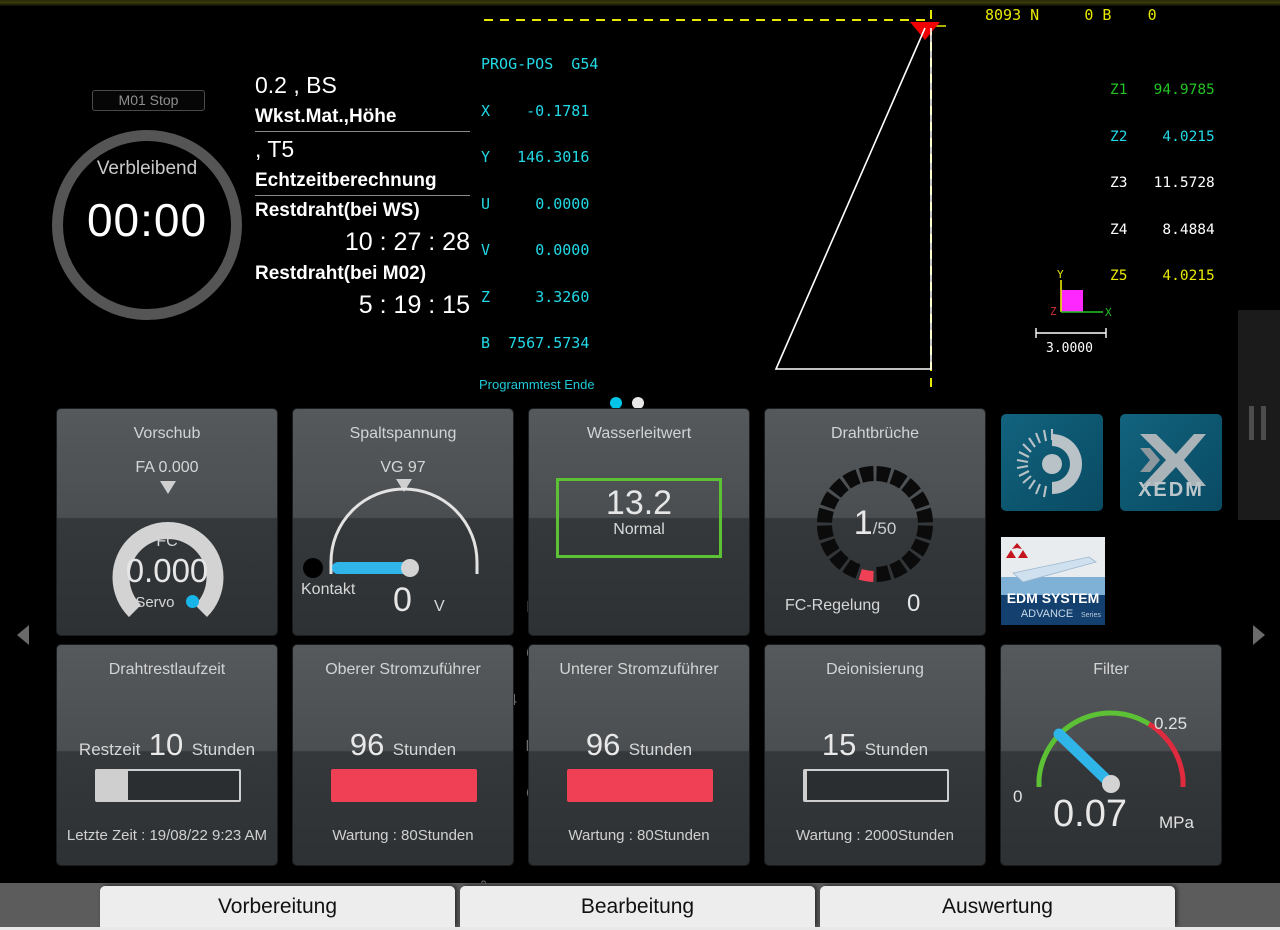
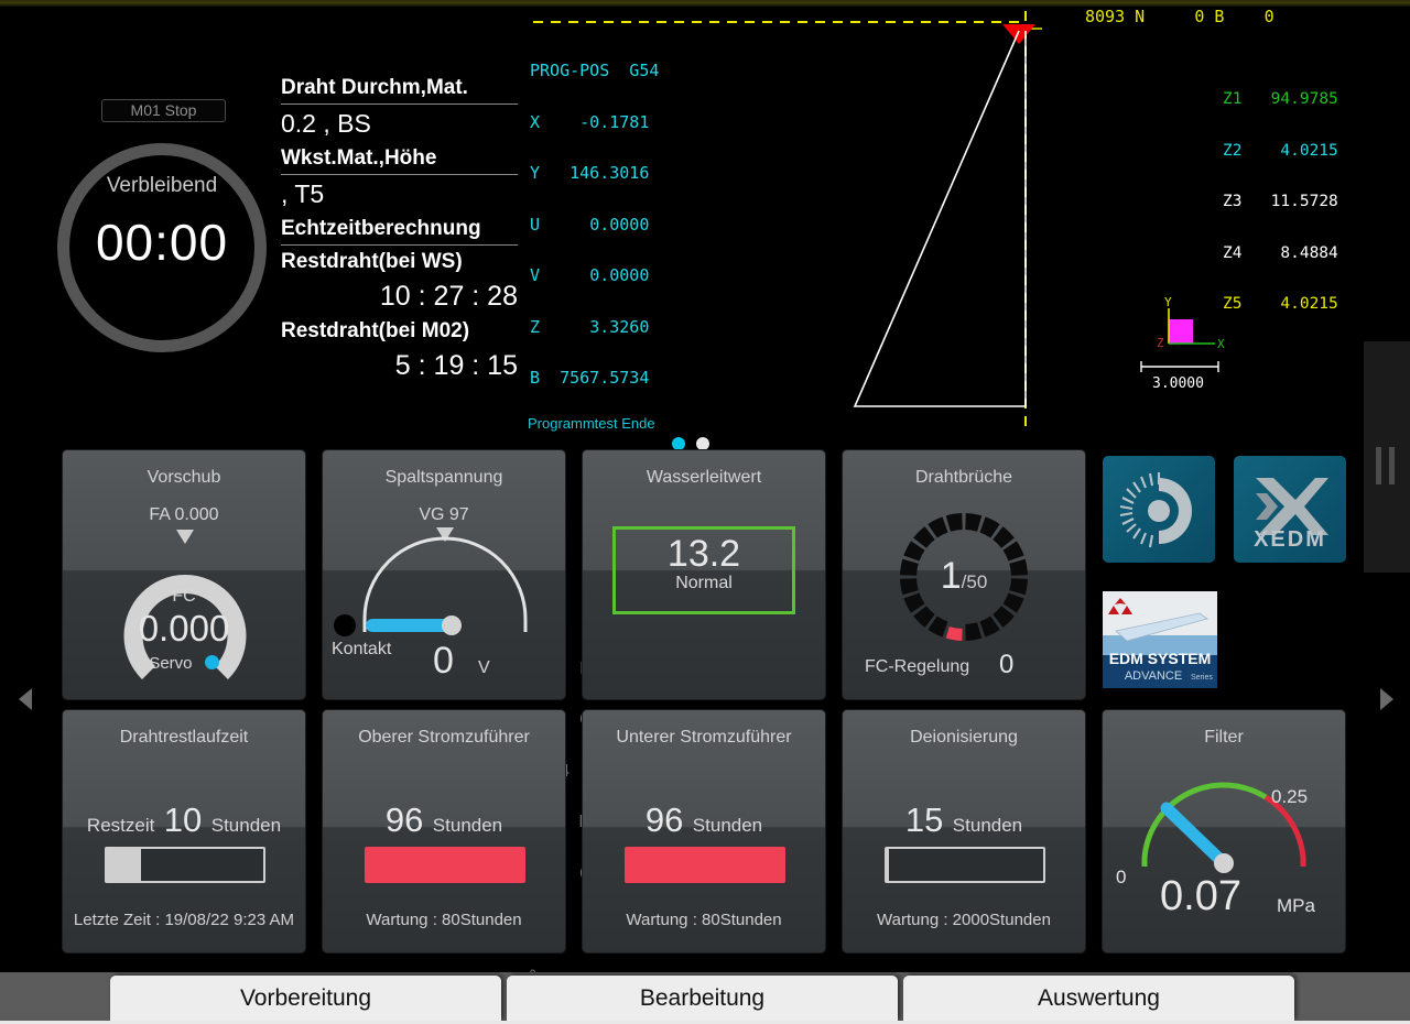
  M01 Stop
  Verbleibend
  00:00
+ Draht Durchm,Mat.
  0.2 , BS
  Wkst.Mat.,Höhe
  , T5
  Echtzeitberechnung
  Restdraht(bei WS)
  10 : 27 : 28
  Restdraht(bei M02)
  5 : 19 : 15
  PROG-POS G54
  X -0.1781
  Y 146.3016
  U 0.0000
  V 0.0000
  Z 3.3260
  B 7567.5734
  8093 N 0 B 0
  Z1 94.9785
  Z2 4.0215
  Z3 11.5728
  Z4 8.4884
  Z5 4.0215
  Y
  X
  Z
  3.0000
  Programmtest Ende
  Vorschub
  FA 0.000
  FC
  0.000
  Servo
  Spaltspannung
  VG 97
  Kontakt
  0
  V
  Wasserleitwert
  13.2
  Normal
  Drahtbrüche
  1/50
  FC-Regelung
  0
  XEDM
  EDM SYSTEM
  ADVANCE
  Drahtrestlaufzeit
  Restzeit 10 Stunden
  Letzte Zeit : 19/08/22 9:23 AM
  Oberer Stromzuführer
  96 Stunden
  Wartung : 80Stunden
  Unterer Stromzuführer
  96 Stunden
  Wartung : 80Stunden
  Deionisierung
  15 Stunden
  Wartung : 2000Stunden
  Filter
  0
  0.25
  0.07
  MPa
  Vorbereitung
  Bearbeitung
  Auswertung
